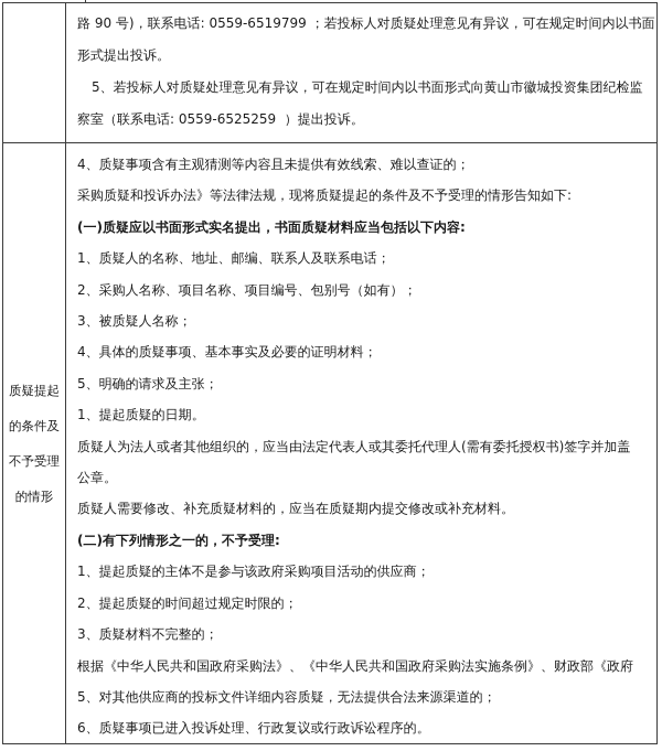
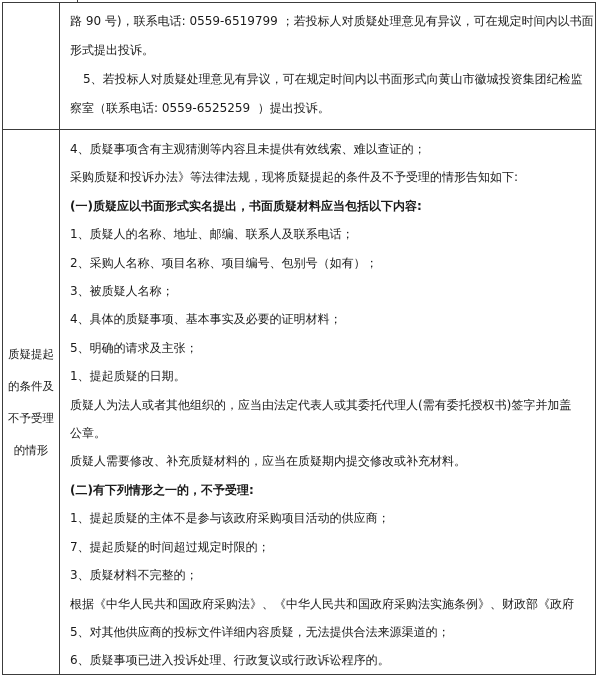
  路 90 号)，联系电话: 0559-6519799 ；若投标人对质疑处理意见有异议，可在规定时间内以书面
  形式提出投诉。
  5、若投标人对质疑处理意见有异议，可在规定时间内以书面形式向黄山市徽城投资集团纪检监
  察室（联系电话: 0559-6525259 ）提出投诉。
  质疑提起
  的条件及
  不予受理
  的情形
  4、质疑事项含有主观猜测等内容且未提供有效线索、难以查证的；
  采购质疑和投诉办法》等法律法规，现将质疑提起的条件及不予受理的情形告知如下:
  (一)质疑应以书面形式实名提出，书面质疑材料应当包括以下内容:
  1、质疑人的名称、地址、邮编、联系人及联系电话；
  2、采购人名称、项目名称、项目编号、包别号（如有）；
  3、被质疑人名称；
  4、具体的质疑事项、基本事实及必要的证明材料；
  5、明确的请求及主张；
  1、提起质疑的日期。
  质疑人为法人或者其他组织的，应当由法定代表人或其委托代理人(需有委托授权书)签字并加盖
  公章。
  质疑人需要修改、补充质疑材料的，应当在质疑期内提交修改或补充材料。
  (二)有下列情形之一的，不予受理:
  1、提起质疑的主体不是参与该政府采购项目活动的供应商；
- 2、提起质疑的时间超过规定时限的；
+ 7、提起质疑的时间超过规定时限的；
  3、质疑材料不完整的；
  根据《中华人民共和国政府采购法》、《中华人民共和国政府采购法实施条例》、财政部《政府
  5、对其他供应商的投标文件详细内容质疑，无法提供合法来源渠道的；
  6、质疑事项已进入投诉处理、行政复议或行政诉讼程序的。
